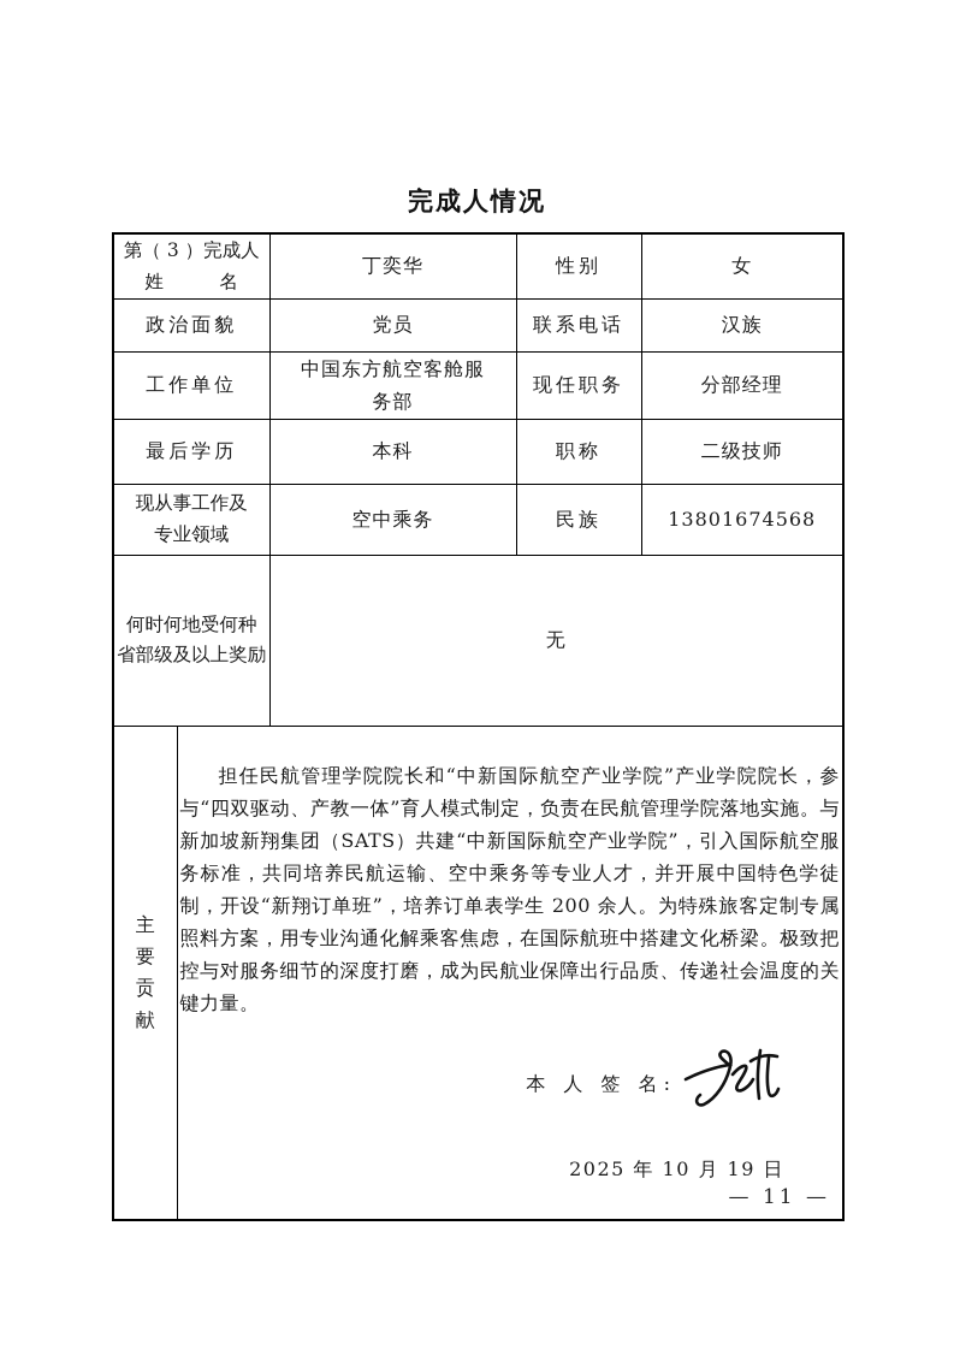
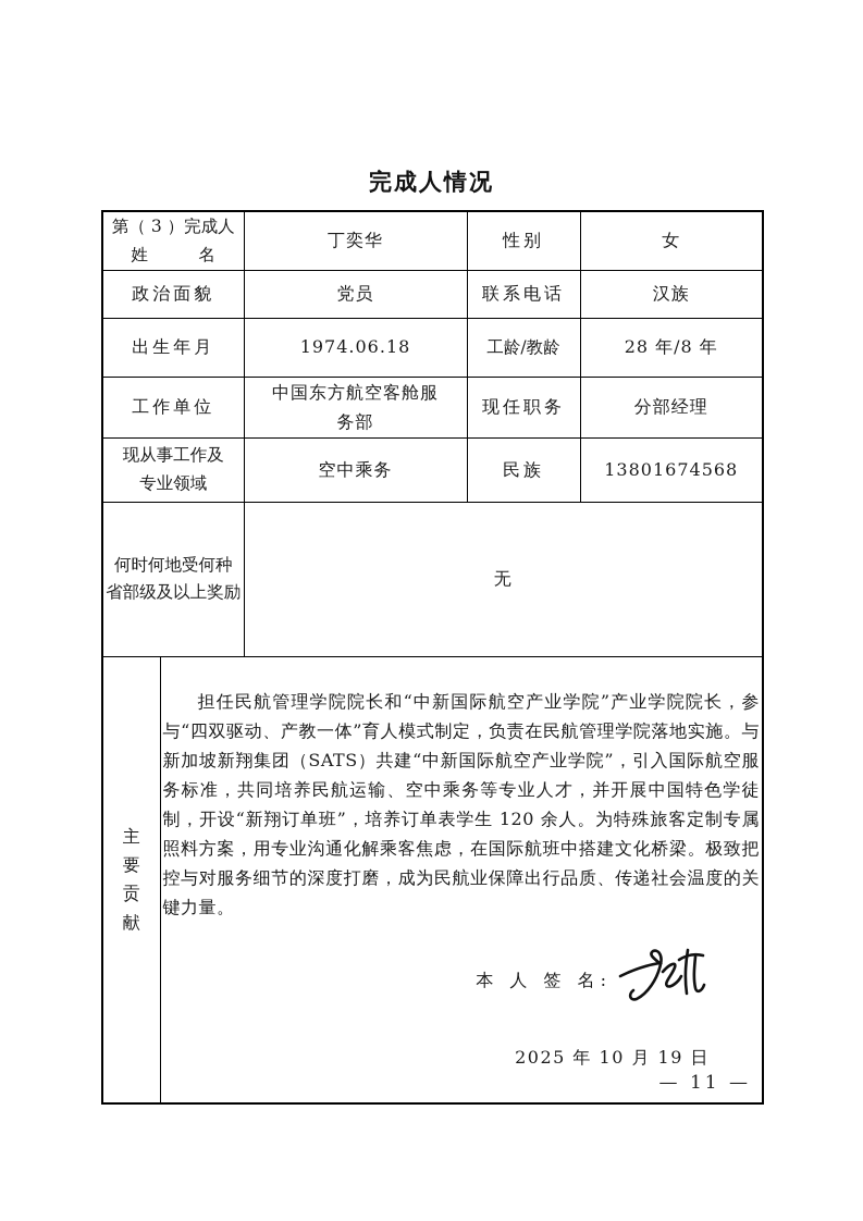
  完成人情况
  第（ 3 ）完成人 姓 名	丁奕华	性别	女
  政治面貌	党员	联系电话	汉族
+ 出生年月	1974.06.18	工龄/教龄	28 年/8 年
  工作单位	中国东方航空客舱服 务部	现任职务	分部经理
- 最后学历	本科	职称	二级技师
  现从事工作及 专业领域	空中乘务	民族	13801674568
  何时何地受何种 省部级及以上奖励	无
- 主 要 贡 献	担任民航管理学院院长和“中新国际航空产业学院”产业学院院长，参与“四双驱动、产教一体”育人模式制定，负责在民航管理学院落地实施。与新加坡新翔集团（SATS）共建“中新国际航空产业学院”，引入国际航空服务标准，共同培养民航运输、空中乘务等专业人才，并开展中国特色学徒制，开设“新翔订单班”，培养订单表学生 200 余人。为特殊旅客定制专属照料方案，用专业沟通化解乘客焦虑，在国际航班中搭建文化桥梁。极致把控与对服务细节的深度打磨，成为民航业保障出行品质、传递社会温度的关键力量。 本 人 签 名: 2025 年 10 月 19 日
+ 主 要 贡 献	担任民航管理学院院长和“中新国际航空产业学院”产业学院院长，参与“四双驱动、产教一体”育人模式制定，负责在民航管理学院落地实施。与新加坡新翔集团（SATS）共建“中新国际航空产业学院”，引入国际航空服务标准，共同培养民航运输、空中乘务等专业人才，并开展中国特色学徒制，开设“新翔订单班”，培养订单表学生 120 余人。为特殊旅客定制专属照料方案，用专业沟通化解乘客焦虑，在国际航班中搭建文化桥梁。极致把控与对服务细节的深度打磨，成为民航业保障出行品质、传递社会温度的关键力量。 本 人 签 名: 2025 年 10 月 19 日
  — 11 —
